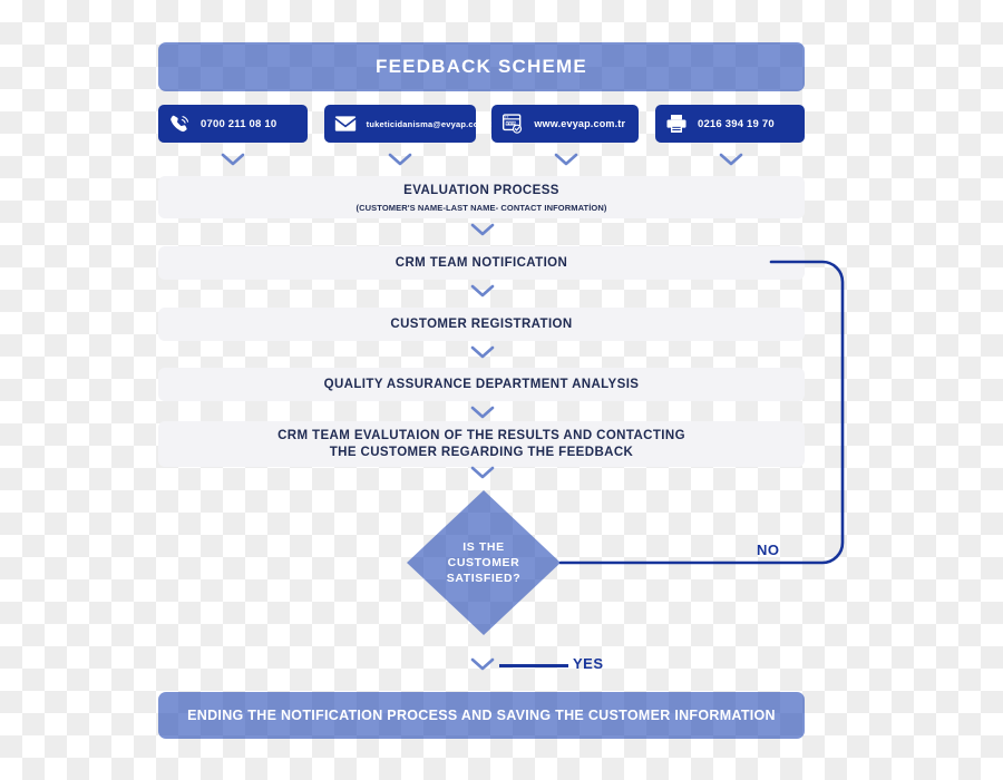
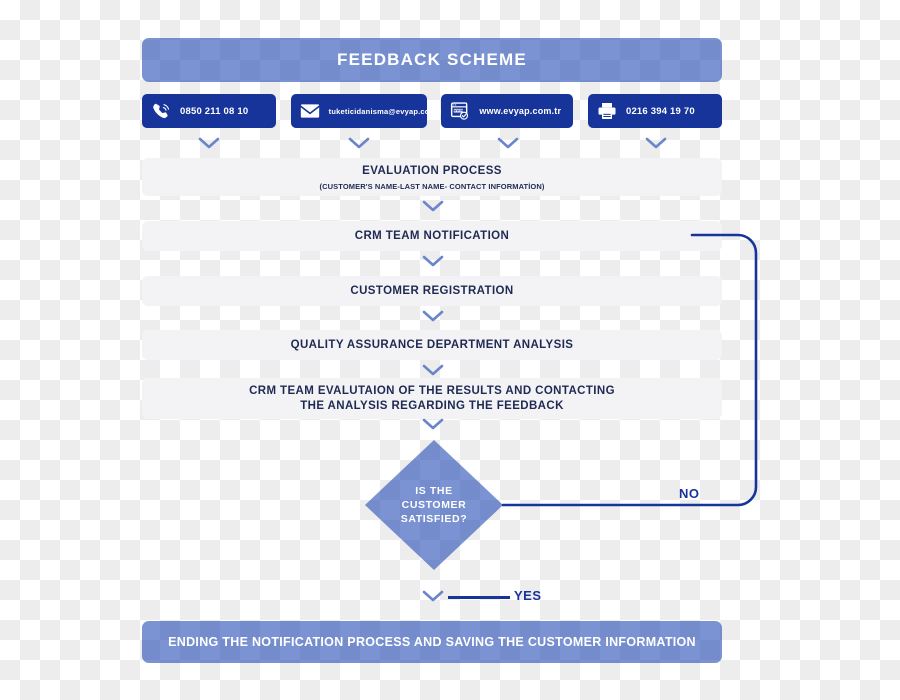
  FEEDBACK SCHEME
- 0700 211 08 10
+ 0850 211 08 10
  tuketicidanisma@evyap.com.t
  www.evyap.com.tr
  0216 394 19 70
  EVALUATION PROCESS
  (CUSTOMER'S NAME-LAST NAME- CONTACT INFORMATİON)
  CRM TEAM NOTIFICATION
  CUSTOMER REGISTRATION
  QUALITY ASSURANCE DEPARTMENT ANALYSIS
  CRM TEAM EVALUTAION OF THE RESULTS AND CONTACTING
- THE CUSTOMER REGARDING THE FEEDBACK
+ THE ANALYSIS REGARDING THE FEEDBACK
  IS THE
  CUSTOMER
  SATISFIED?
  NO
  YES
  ENDING THE NOTIFICATION PROCESS AND SAVING THE CUSTOMER INFORMATION
